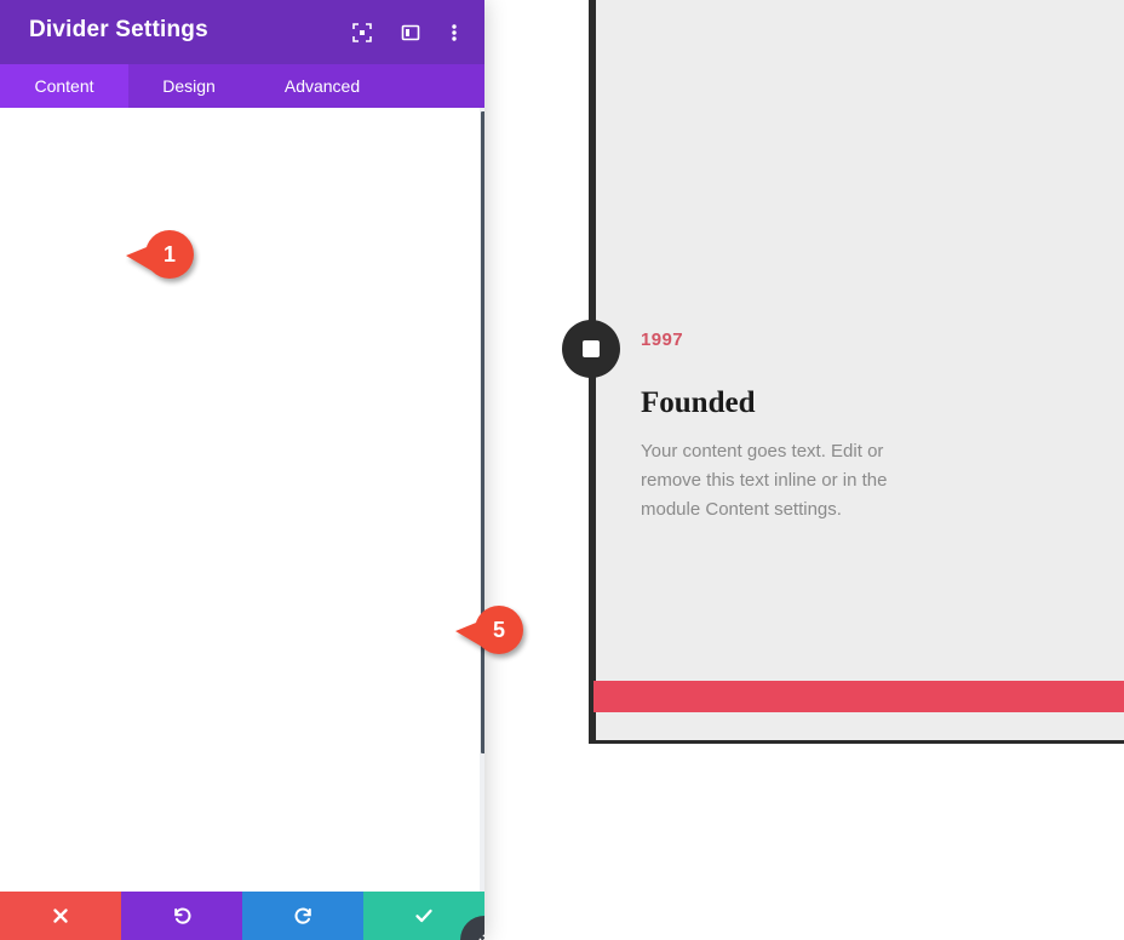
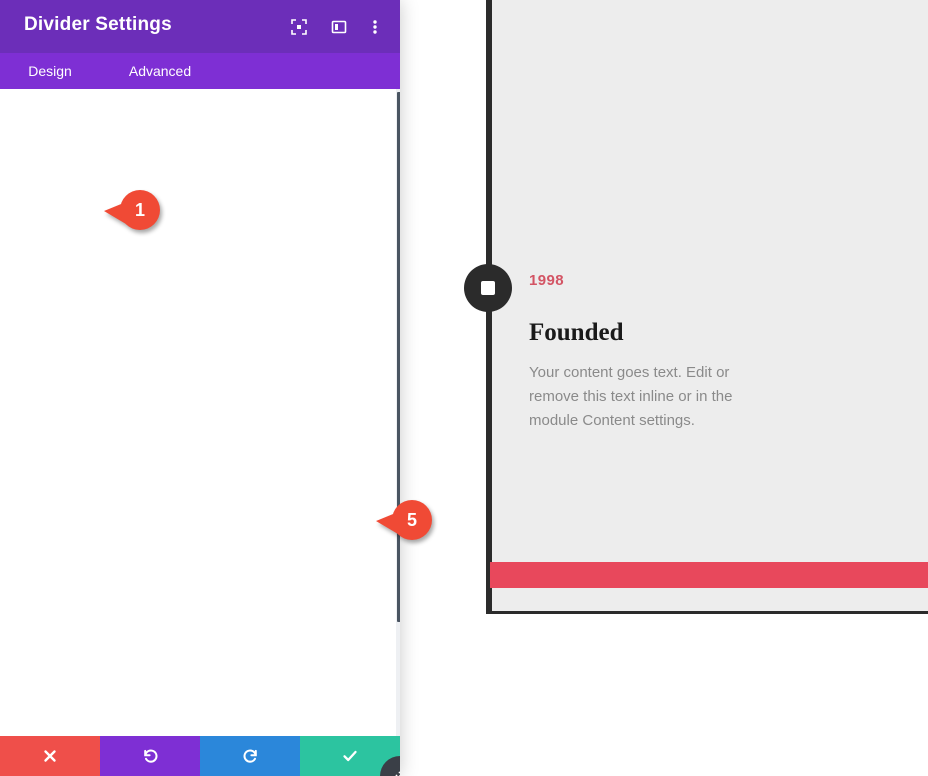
- 1997
+ 1998
  Founded
  Your content goes text. Edit or remove this text inline or in the module Content settings.
  Divider Settings
- Content
  Design
  Advanced
  1
  5
